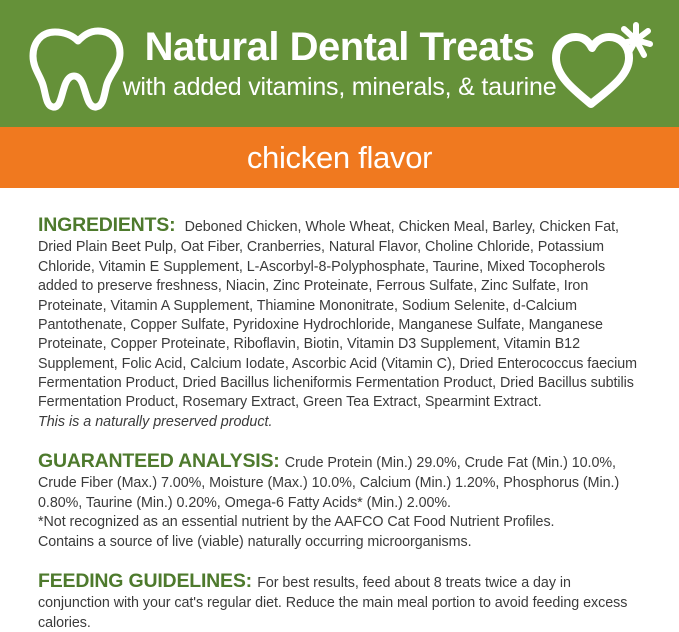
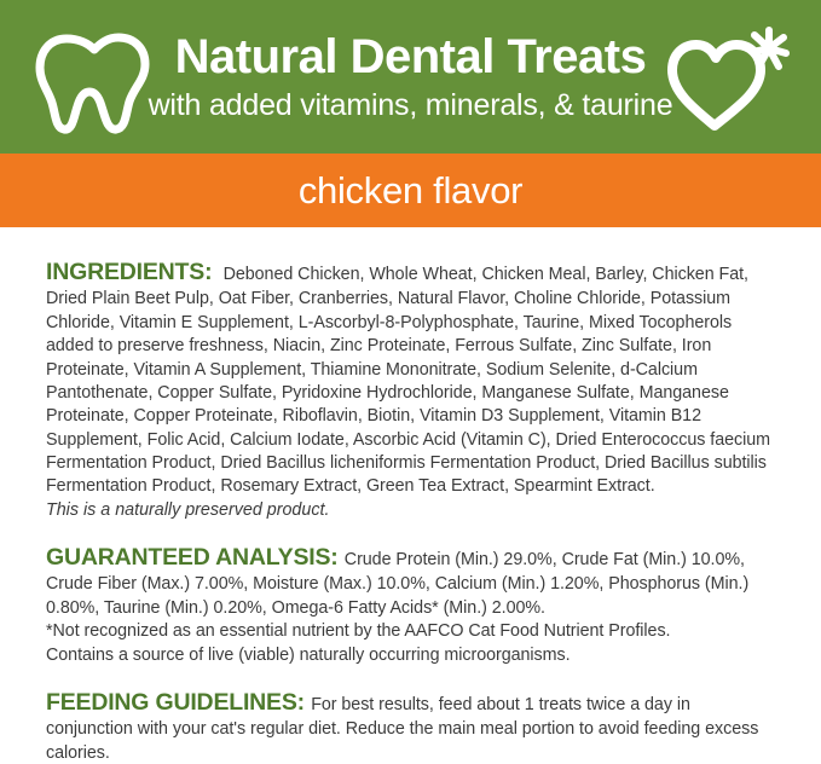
  Natural Dental Treats
  with added vitamins, minerals, & taurine
  chicken flavor
  INGREDIENTS: Deboned Chicken, Whole Wheat, Chicken Meal, Barley, Chicken Fat, Dried Plain Beet Pulp, Oat Fiber, Cranberries, Natural Flavor, Choline Chloride, Potassium Chloride, Vitamin E Supplement, L-Ascorbyl-8-Polyphosphate, Taurine, Mixed Tocopherols added to preserve freshness, Niacin, Zinc Proteinate, Ferrous Sulfate, Zinc Sulfate, Iron Proteinate, Vitamin A Supplement, Thiamine Mononitrate, Sodium Selenite, d-Calcium Pantothenate, Copper Sulfate, Pyridoxine Hydrochloride, Manganese Sulfate, Manganese Proteinate, Copper Proteinate, Riboflavin, Biotin, Vitamin D3 Supplement, Vitamin B12 Supplement, Folic Acid, Calcium Iodate, Ascorbic Acid (Vitamin C), Dried Enterococcus faecium Fermentation Product, Dried Bacillus licheniformis Fermentation Product, Dried Bacillus subtilis Fermentation Product, Rosemary Extract, Green Tea Extract, Spearmint Extract.
  This is a naturally preserved product.
  GUARANTEED ANALYSIS: Crude Protein (Min.) 29.0%, Crude Fat (Min.) 10.0%, Crude Fiber (Max.) 7.00%, Moisture (Max.) 10.0%, Calcium (Min.) 1.20%, Phosphorus (Min.) 0.80%, Taurine (Min.) 0.20%, Omega-6 Fatty Acids* (Min.) 2.00%.
  *Not recognized as an essential nutrient by the AAFCO Cat Food Nutrient Profiles.
  Contains a source of live (viable) naturally occurring microorganisms.
- FEEDING GUIDELINES: For best results, feed about 8 treats twice a day in conjunction with your cat's regular diet. Reduce the main meal portion to avoid feeding excess calories.
+ FEEDING GUIDELINES: For best results, feed about 1 treats twice a day in conjunction with your cat's regular diet. Reduce the main meal portion to avoid feeding excess calories.
